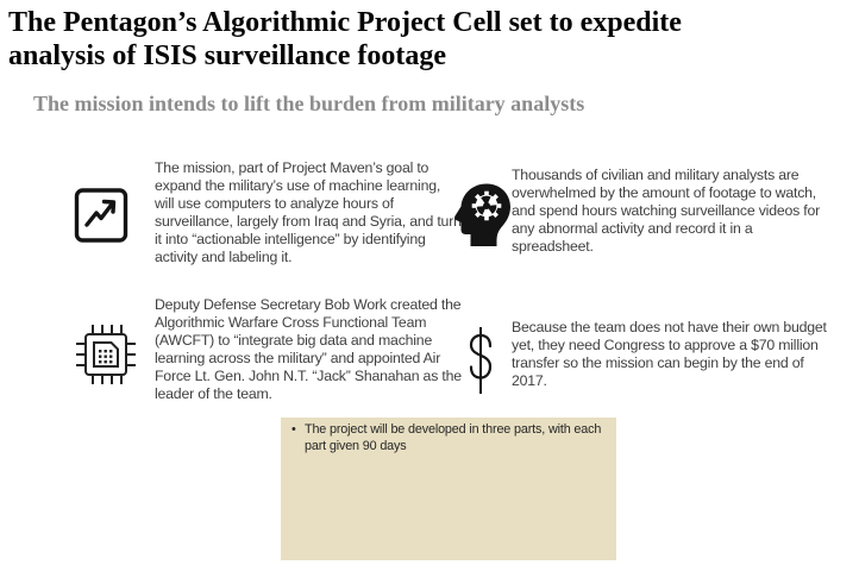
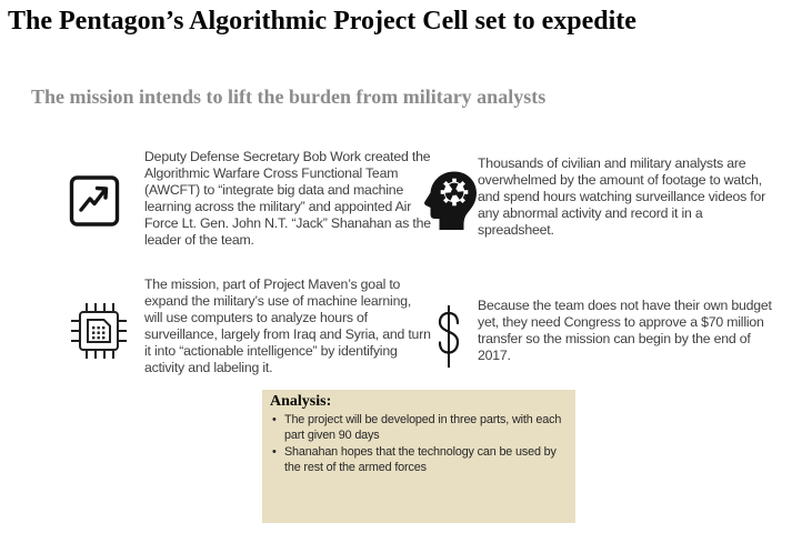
  The Pentagon’s Algorithmic Project Cell set to expedite
- analysis of ISIS surveillance footage
  The mission intends to lift the burden from military analysts
- The mission, part of Project Maven’s goal to expand the military’s use of machine learning, will use computers to analyze hours of surveillance, largely from Iraq and Syria, and turn it into “actionable intelligence” by identifying activity and labeling it.
+ Deputy Defense Secretary Bob Work created the Algorithmic Warfare Cross Functional Team (AWCFT) to “integrate big data and machine learning across the military” and appointed Air Force Lt. Gen. John N.T. “Jack” Shanahan as the leader of the team.
  Thousands of civilian and military analysts are overwhelmed by the amount of footage to watch, and spend hours watching surveillance videos for any abnormal activity and record it in a spreadsheet.
- Deputy Defense Secretary Bob Work created the Algorithmic Warfare Cross Functional Team (AWCFT) to “integrate big data and machine learning across the military” and appointed Air Force Lt. Gen. John N.T. “Jack” Shanahan as the leader of the team.
+ The mission, part of Project Maven’s goal to expand the military’s use of machine learning, will use computers to analyze hours of surveillance, largely from Iraq and Syria, and turn it into “actionable intelligence” by identifying activity and labeling it.
  Because the team does not have their own budget yet, they need Congress to approve a $70 million transfer so the mission can begin by the end of 2017.
+ Analysis:
  The project will be developed in three parts, with each part given 90 days
+ Shanahan hopes that the technology can be used by the rest of the armed forces
